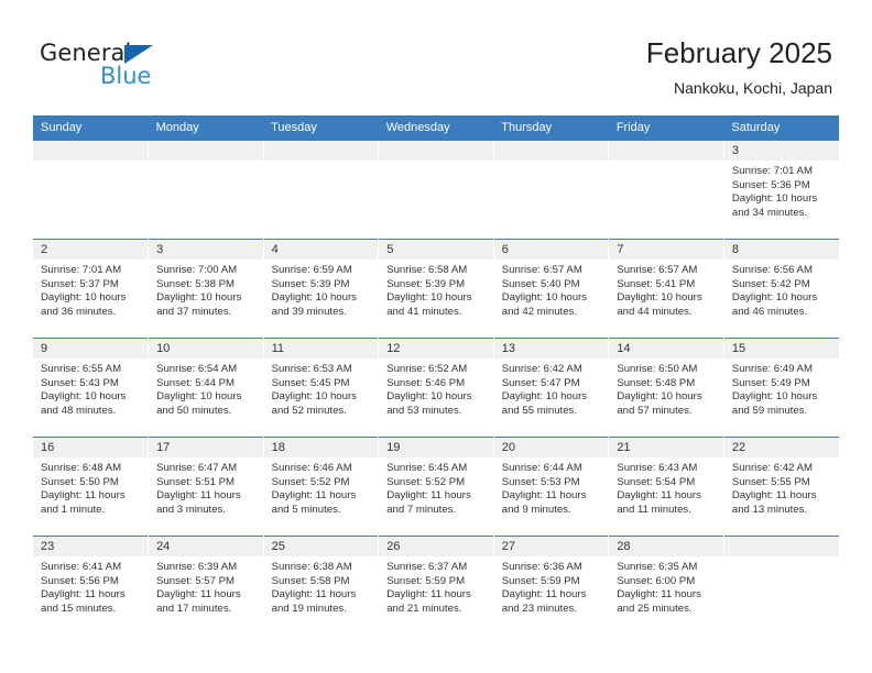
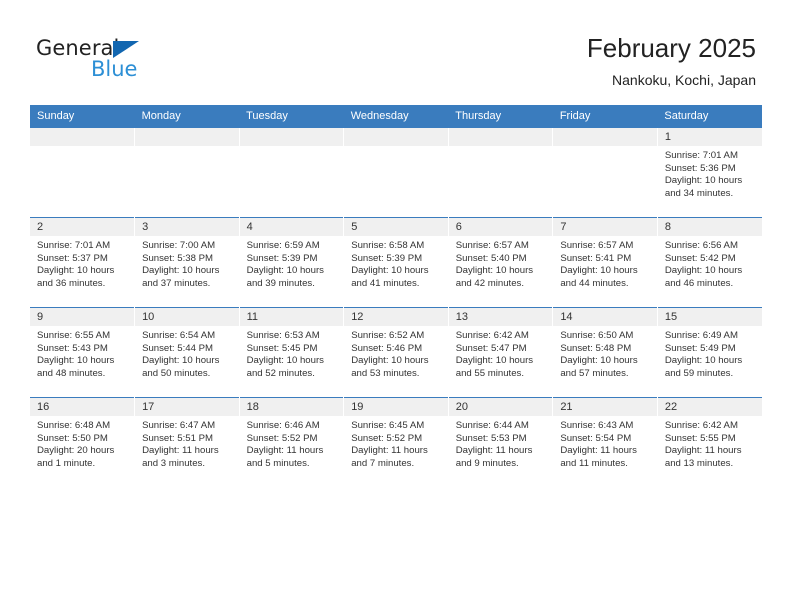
  General
  Blue
  February 2025
  Nankoku, Kochi, Japan
  Sunday	Monday	Tuesday	Wednesday	Thursday	Friday	Saturday
- 						3Sunrise: 7:01 AMSunset: 5:36 PMDaylight: 10 hours and 34 minutes.
+ 						1Sunrise: 7:01 AMSunset: 5:36 PMDaylight: 10 hours and 34 minutes.
  2Sunrise: 7:01 AMSunset: 5:37 PMDaylight: 10 hours and 36 minutes.	3Sunrise: 7:00 AMSunset: 5:38 PMDaylight: 10 hours and 37 minutes.	4Sunrise: 6:59 AMSunset: 5:39 PMDaylight: 10 hours and 39 minutes.	5Sunrise: 6:58 AMSunset: 5:39 PMDaylight: 10 hours and 41 minutes.	6Sunrise: 6:57 AMSunset: 5:40 PMDaylight: 10 hours and 42 minutes.	7Sunrise: 6:57 AMSunset: 5:41 PMDaylight: 10 hours and 44 minutes.	8Sunrise: 6:56 AMSunset: 5:42 PMDaylight: 10 hours and 46 minutes.
  9Sunrise: 6:55 AMSunset: 5:43 PMDaylight: 10 hours and 48 minutes.	10Sunrise: 6:54 AMSunset: 5:44 PMDaylight: 10 hours and 50 minutes.	11Sunrise: 6:53 AMSunset: 5:45 PMDaylight: 10 hours and 52 minutes.	12Sunrise: 6:52 AMSunset: 5:46 PMDaylight: 10 hours and 53 minutes.	13Sunrise: 6:42 AMSunset: 5:47 PMDaylight: 10 hours and 55 minutes.	14Sunrise: 6:50 AMSunset: 5:48 PMDaylight: 10 hours and 57 minutes.	15Sunrise: 6:49 AMSunset: 5:49 PMDaylight: 10 hours and 59 minutes.
- 16Sunrise: 6:48 AMSunset: 5:50 PMDaylight: 11 hours and 1 minute.	17Sunrise: 6:47 AMSunset: 5:51 PMDaylight: 11 hours and 3 minutes.	18Sunrise: 6:46 AMSunset: 5:52 PMDaylight: 11 hours and 5 minutes.	19Sunrise: 6:45 AMSunset: 5:52 PMDaylight: 11 hours and 7 minutes.	20Sunrise: 6:44 AMSunset: 5:53 PMDaylight: 11 hours and 9 minutes.	21Sunrise: 6:43 AMSunset: 5:54 PMDaylight: 11 hours and 11 minutes.	22Sunrise: 6:42 AMSunset: 5:55 PMDaylight: 11 hours and 13 minutes.
+ 16Sunrise: 6:48 AMSunset: 5:50 PMDaylight: 20 hours and 1 minute.	17Sunrise: 6:47 AMSunset: 5:51 PMDaylight: 11 hours and 3 minutes.	18Sunrise: 6:46 AMSunset: 5:52 PMDaylight: 11 hours and 5 minutes.	19Sunrise: 6:45 AMSunset: 5:52 PMDaylight: 11 hours and 7 minutes.	20Sunrise: 6:44 AMSunset: 5:53 PMDaylight: 11 hours and 9 minutes.	21Sunrise: 6:43 AMSunset: 5:54 PMDaylight: 11 hours and 11 minutes.	22Sunrise: 6:42 AMSunset: 5:55 PMDaylight: 11 hours and 13 minutes.
- 23Sunrise: 6:41 AMSunset: 5:56 PMDaylight: 11 hours and 15 minutes.	24Sunrise: 6:39 AMSunset: 5:57 PMDaylight: 11 hours and 17 minutes.	25Sunrise: 6:38 AMSunset: 5:58 PMDaylight: 11 hours and 19 minutes.	26Sunrise: 6:37 AMSunset: 5:59 PMDaylight: 11 hours and 21 minutes.	27Sunrise: 6:36 AMSunset: 5:59 PMDaylight: 11 hours and 23 minutes.	28Sunrise: 6:35 AMSunset: 6:00 PMDaylight: 11 hours and 25 minutes.
